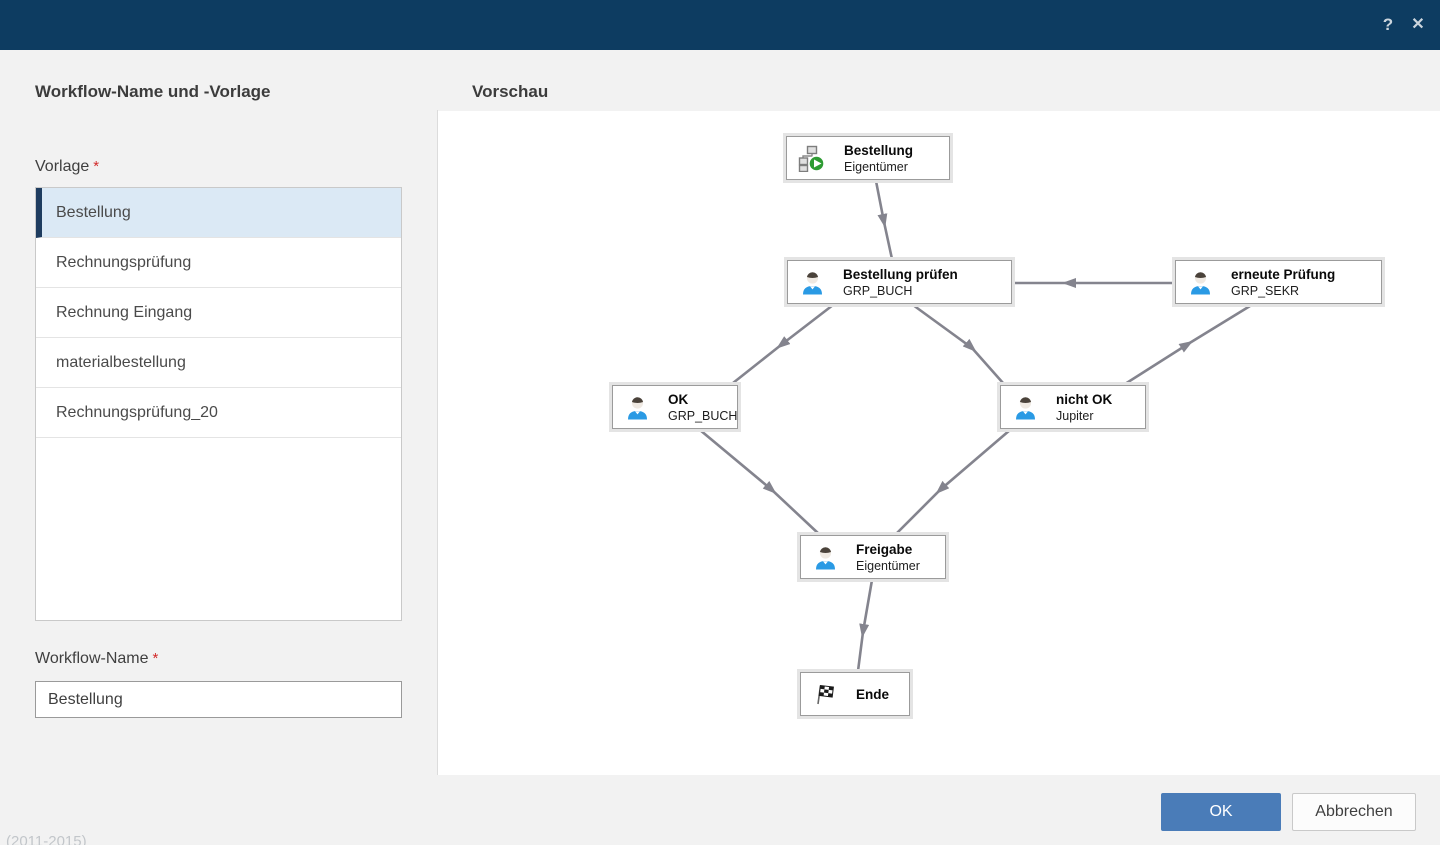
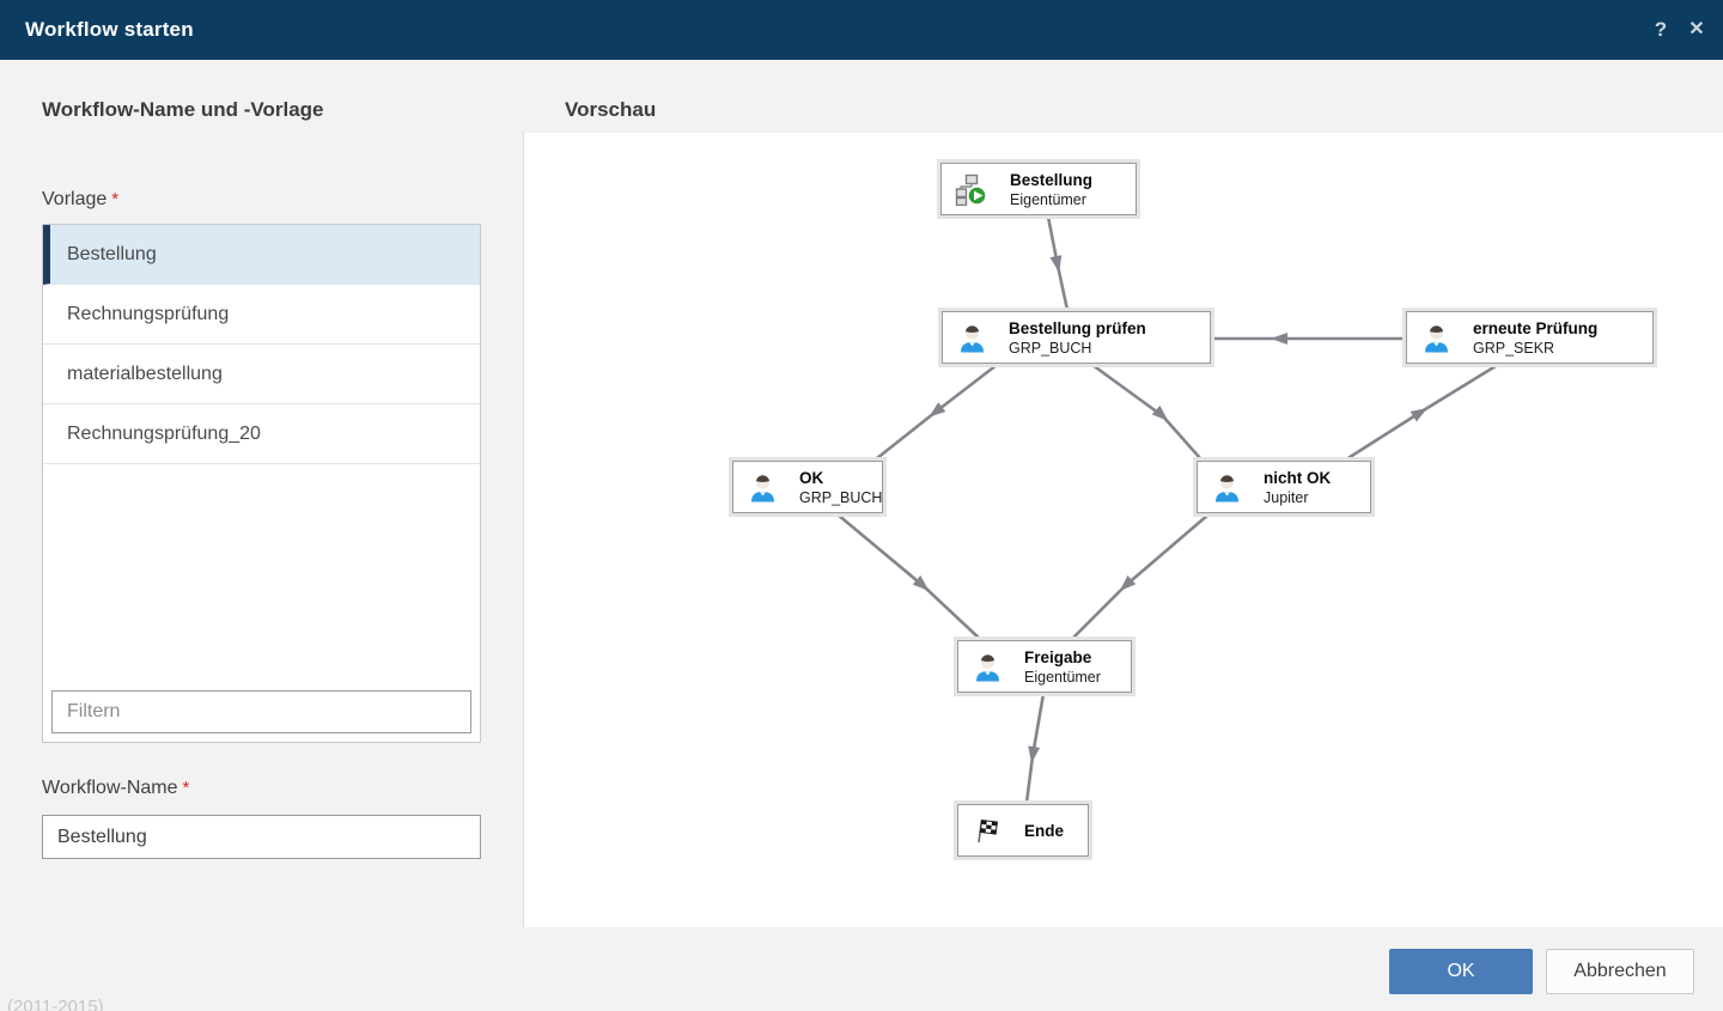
+ Workflow starten
  ?
  ✕
  Workflow-Name und -Vorlage
  Vorschau
  Vorlage *
  Bestellung
  Rechnungsprüfung
- Rechnung Eingang
  materialbestellung
  Rechnungsprüfung_20
+ Filtern
  Workflow-Name *
  Bestellung
  Bestellung
  Eigentümer
  Bestellung prüfen
  GRP_BUCH
  erneute Prüfung
  GRP_SEKR
  OK
  GRP_BUCH
  nicht OK
  Jupiter
  Freigabe
  Eigentümer
  Ende
  OK
  Abbrechen
  (2011-2015)
